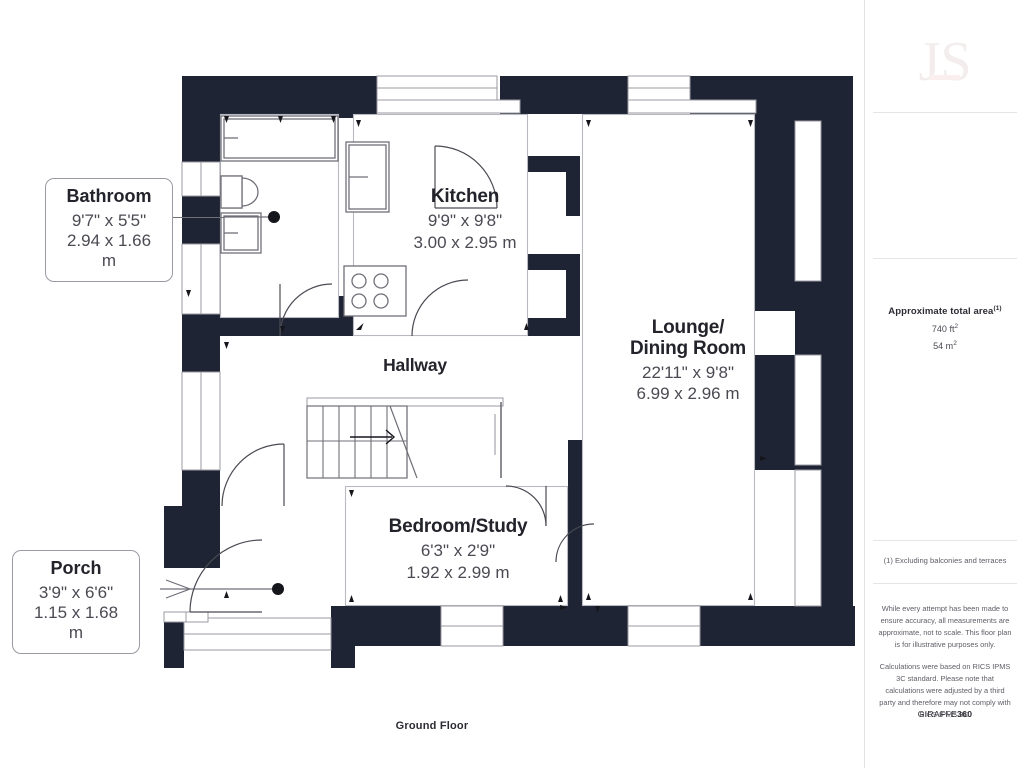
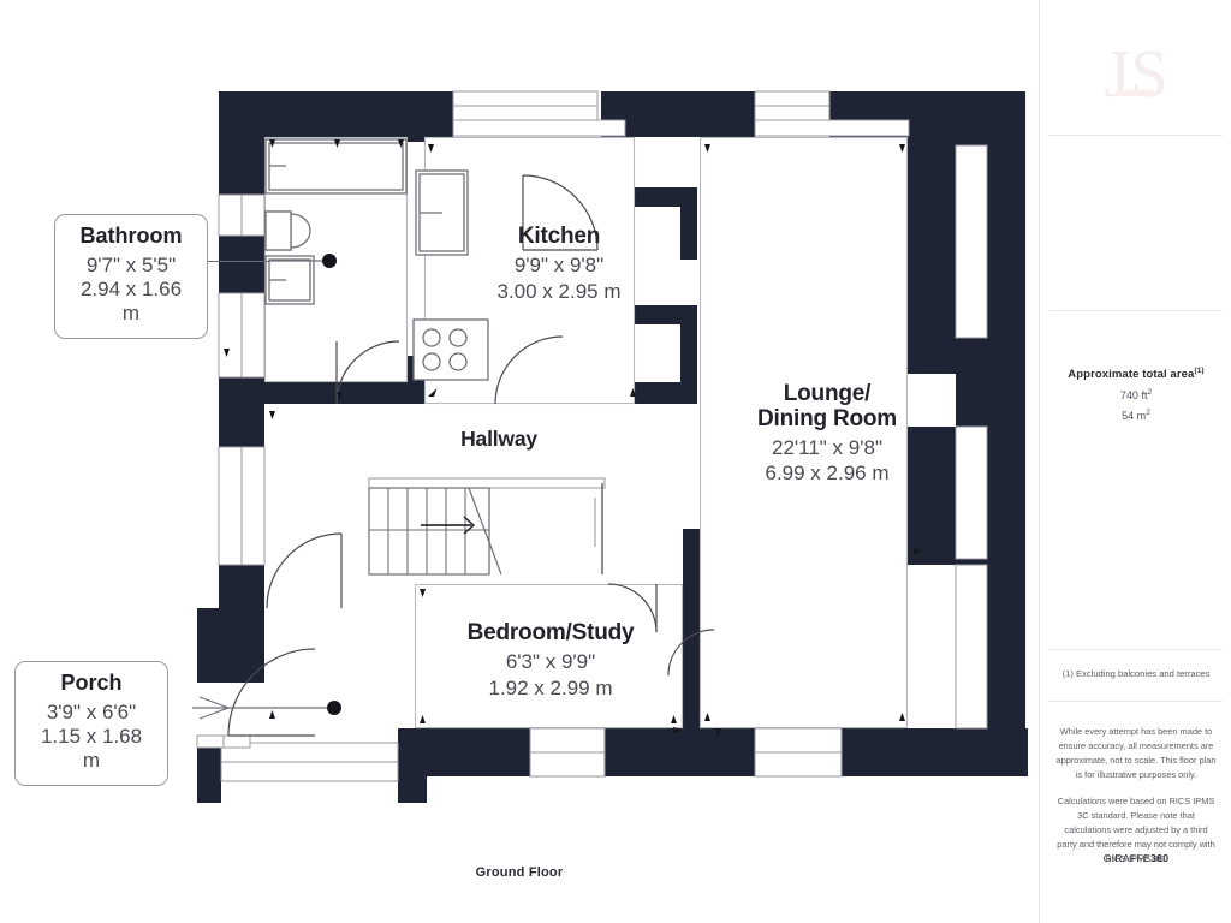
  Kitchen
  9'9" x 9'8"
  3.00 x 2.95 m
  Lounge/
  Dining Room
  22'11" x 9'8"
  6.99 x 2.96 m
  Hallway
  Bedroom/Study
- 6'3" x 2'9"
+ 6'3" x 9'9"
  1.92 x 2.99 m
  Bathroom
  9'7" x 5'5"
  2.94 x 1.66 m
  Porch
  3'9" x 6'6"
  1.15 x 1.68 m
  Ground Floor
  Approximate total area
  740 ft
  54 m
  (1) Excluding balconies and terraces
  While every attempt has been made to ensure accuracy, all measurements are approximate, not to scale. This floor plan is for illustrative purposes only.
  Calculations were based on RICS IPMS 3C standard. Please note that calculations were adjusted by a third party and therefore may not comply with RICS IPMS 3C.
  GIRAFFE360
